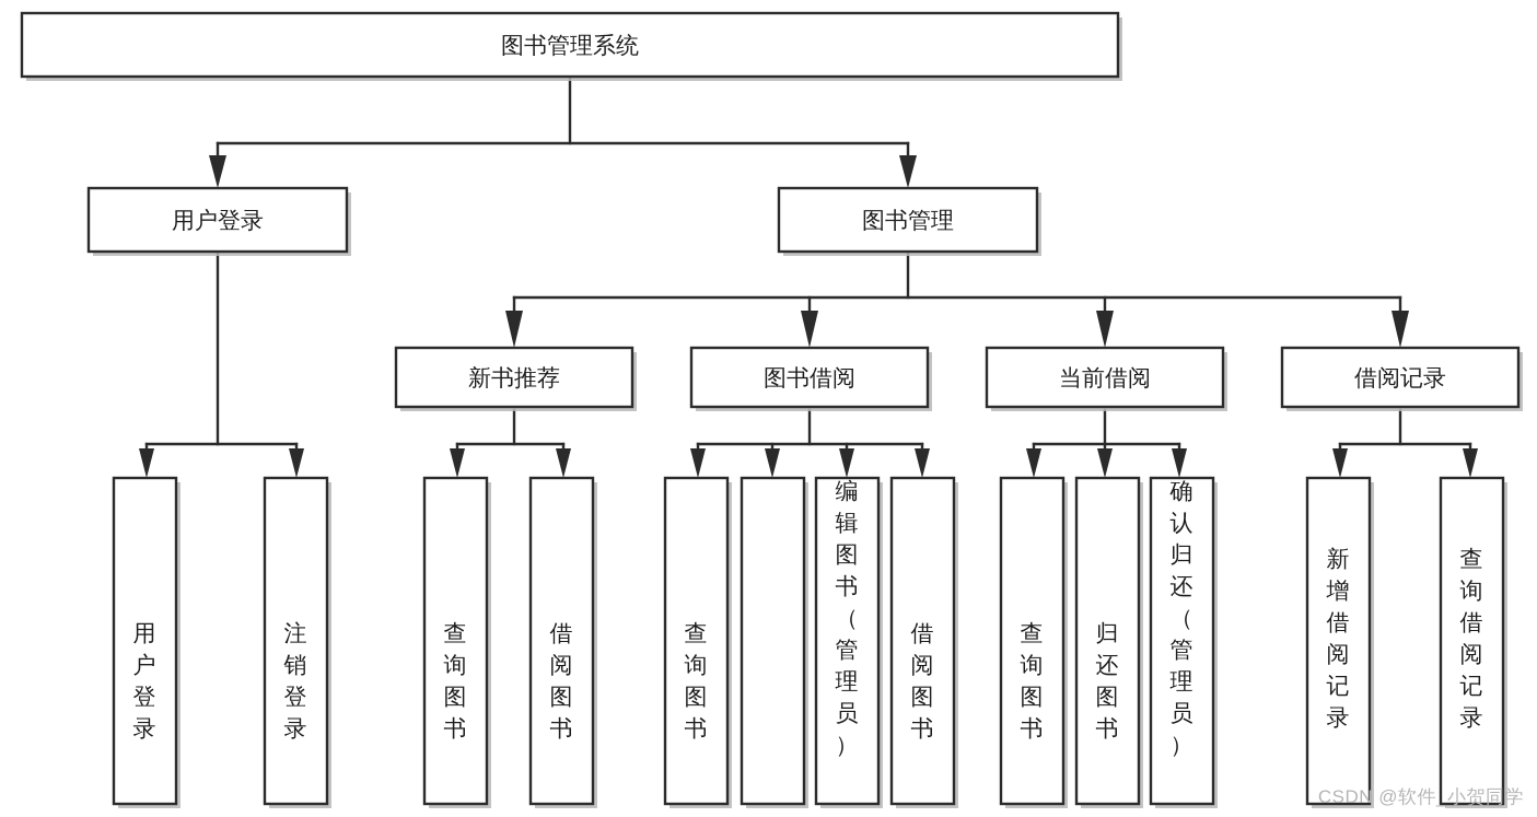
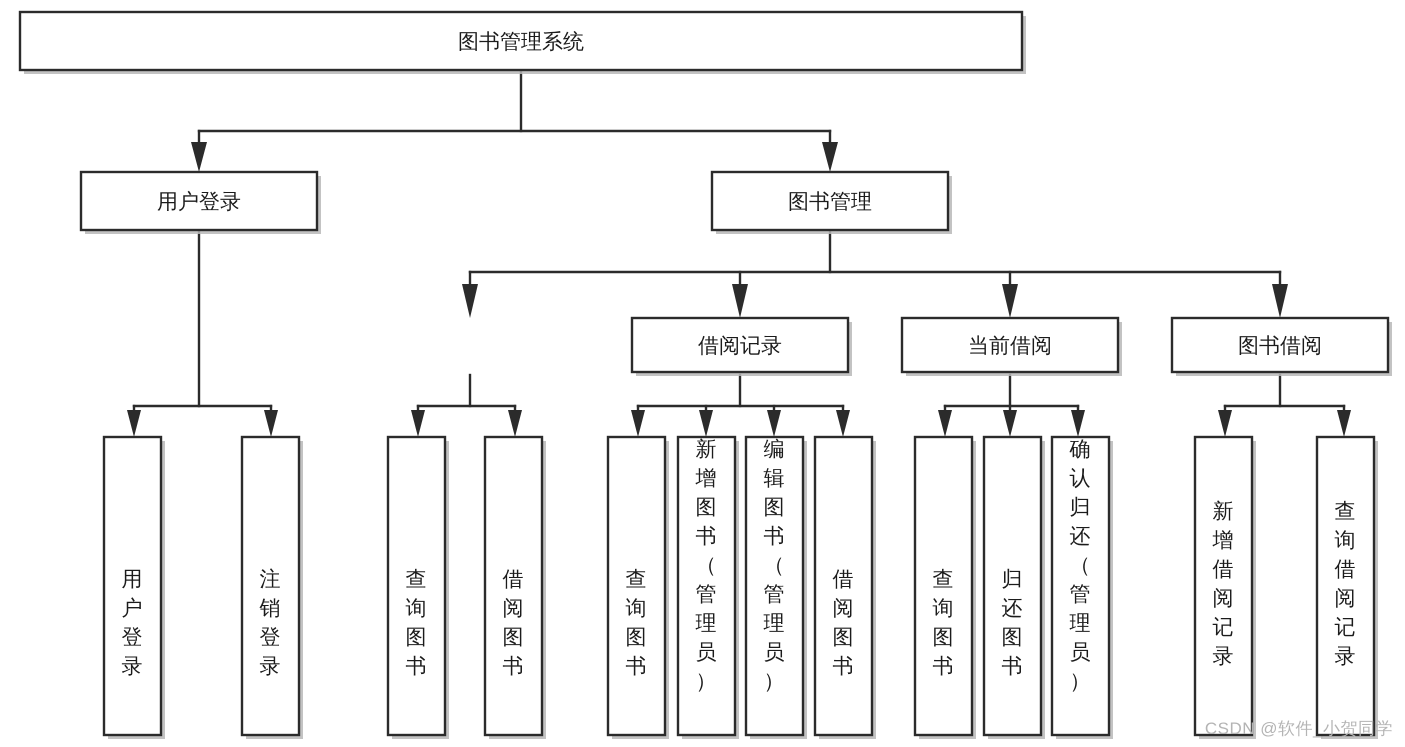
  图书管理系统
  用户登录
  图书管理
- 新书推荐
- 图书借阅
+ 借阅记录
  当前借阅
- 借阅记录
+ 图书借阅
  用户登录
  注销登录
  查询图书
  借阅图书
  查询图书
+ 新增图书（管理员）
  编辑图书（管理员）
  借阅图书
  查询图书
  归还图书
  确认归还（管理员）
  新增借阅记录
  查询借阅记录
  CSDN @软件_小贺同学
